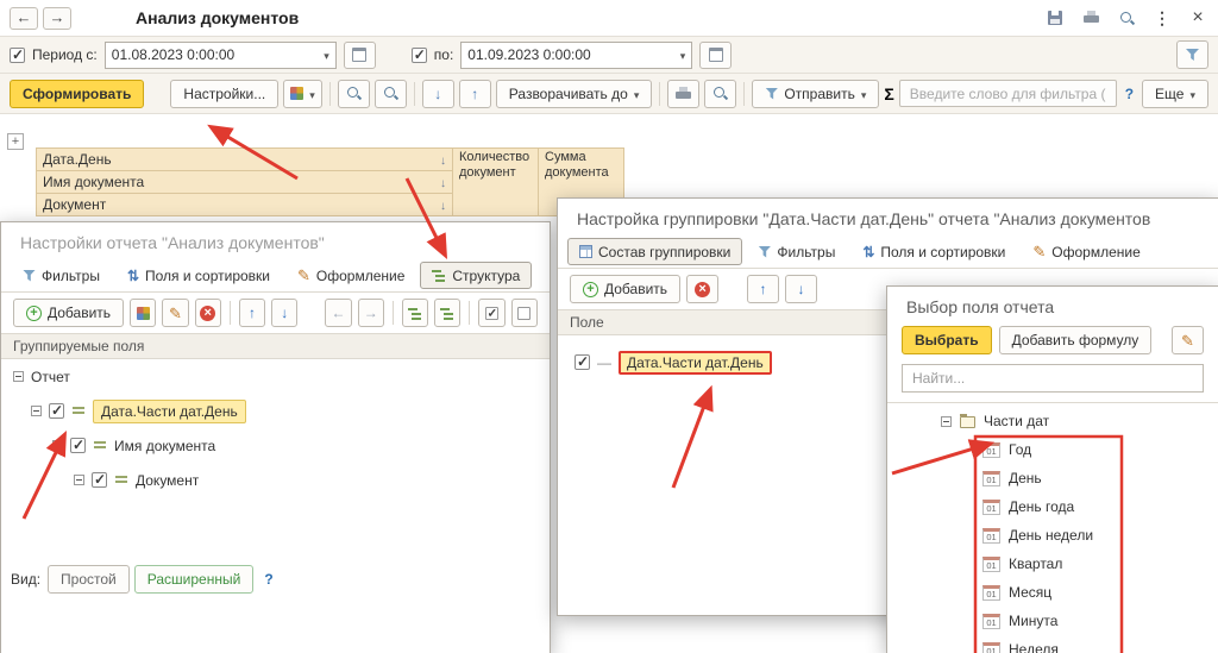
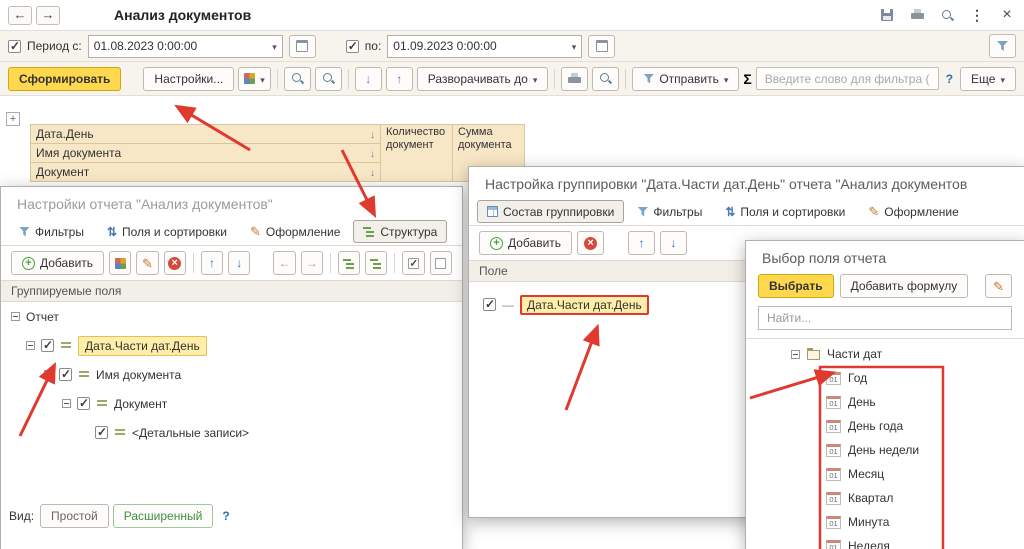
  Анализ документов
  Период с:
  01.08.2023 0:00:00
  по:
  01.09.2023 0:00:00
  Сформировать
  Настройки...
  Разворачивать до
  Отправить
  Σ
  ?
  Еще
  +
  Дата.День
  Имя документа
  Документ
  Количество документ
  Сумма документа
  Настройки отчета "Анализ документов"
  Фильтры
  Поля и сортировки
  Оформление
  Структура
  Добавить
  Группируемые поля
  Отчет
  Дата.Части дат.День
  Имя документа
  Документ
+ <Детальные записи>
  Вид:
  Простой
  Расширенный
  ?
  Настройка группировки "Дата.Части дат.День" отчета "Анализ документов
  Состав группировки
  Фильтры
  Поля и сортировки
  Оформление
  Добавить
  Поле
  Дата.Части дат.День
  Выбор поля отчета
  Выбрать
  Добавить формулу
  Найти...
  Части дат
  01
  Год
  01
  День
  01
  День года
  01
  День недели
  01
- Квартал
+ Месяц
  01
- Месяц
+ Квартал
  01
  Минута
  01
  Неделя
